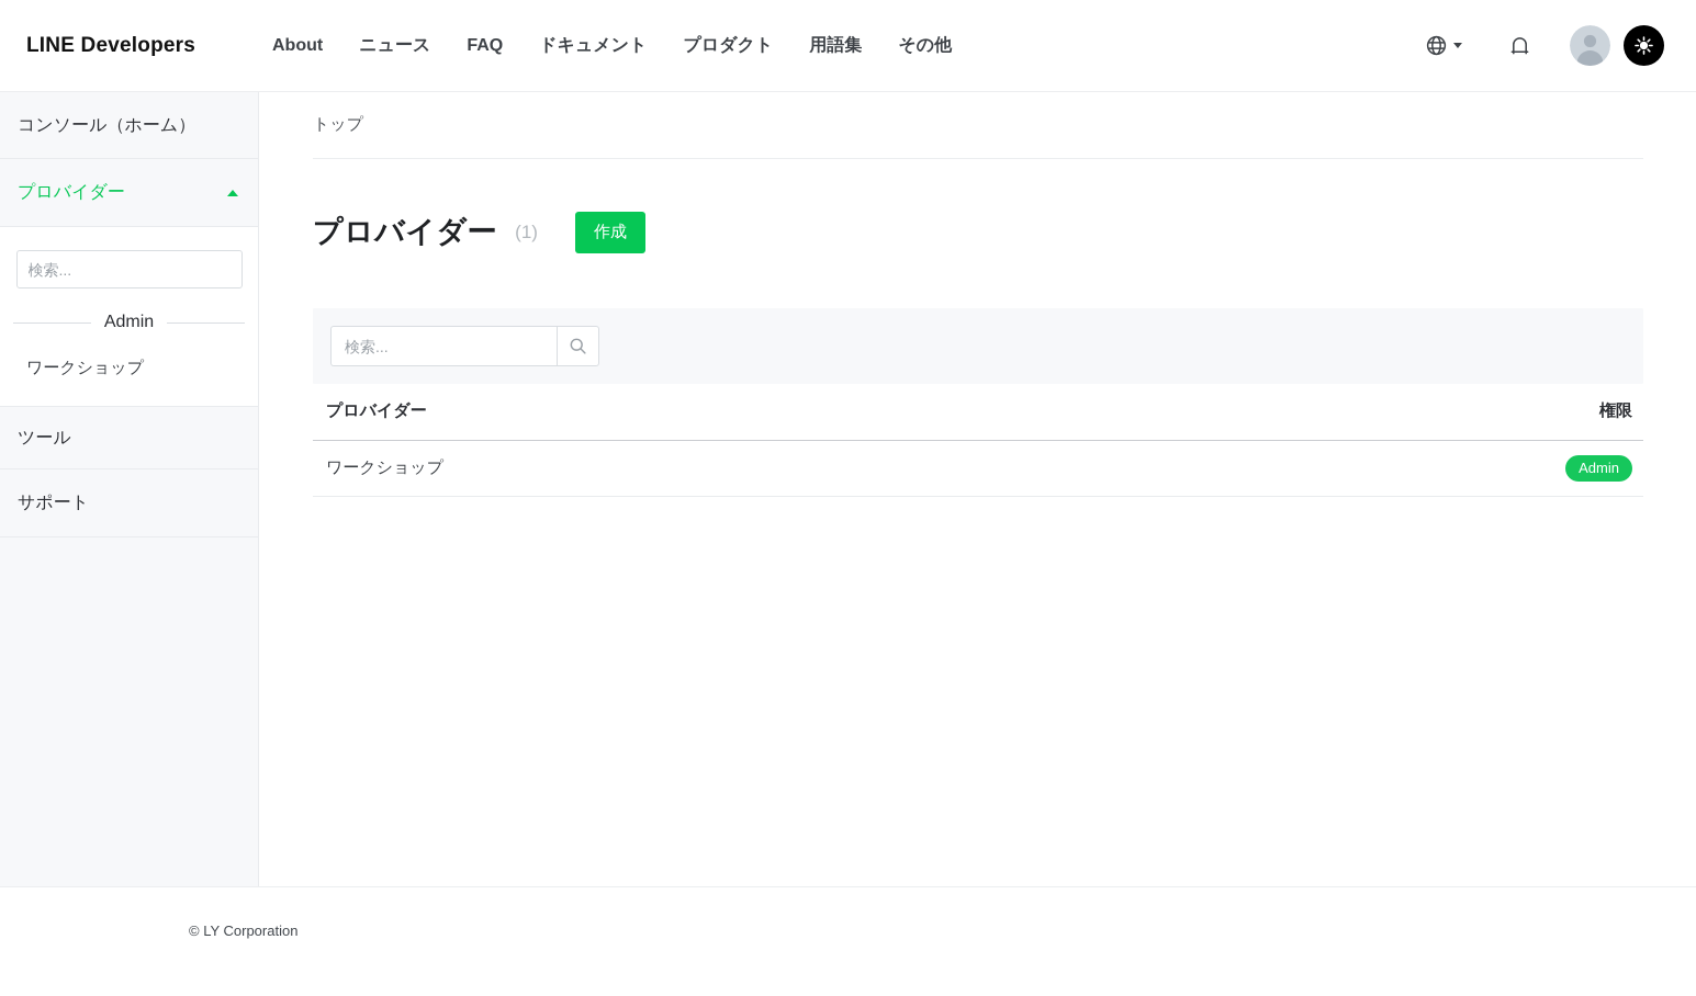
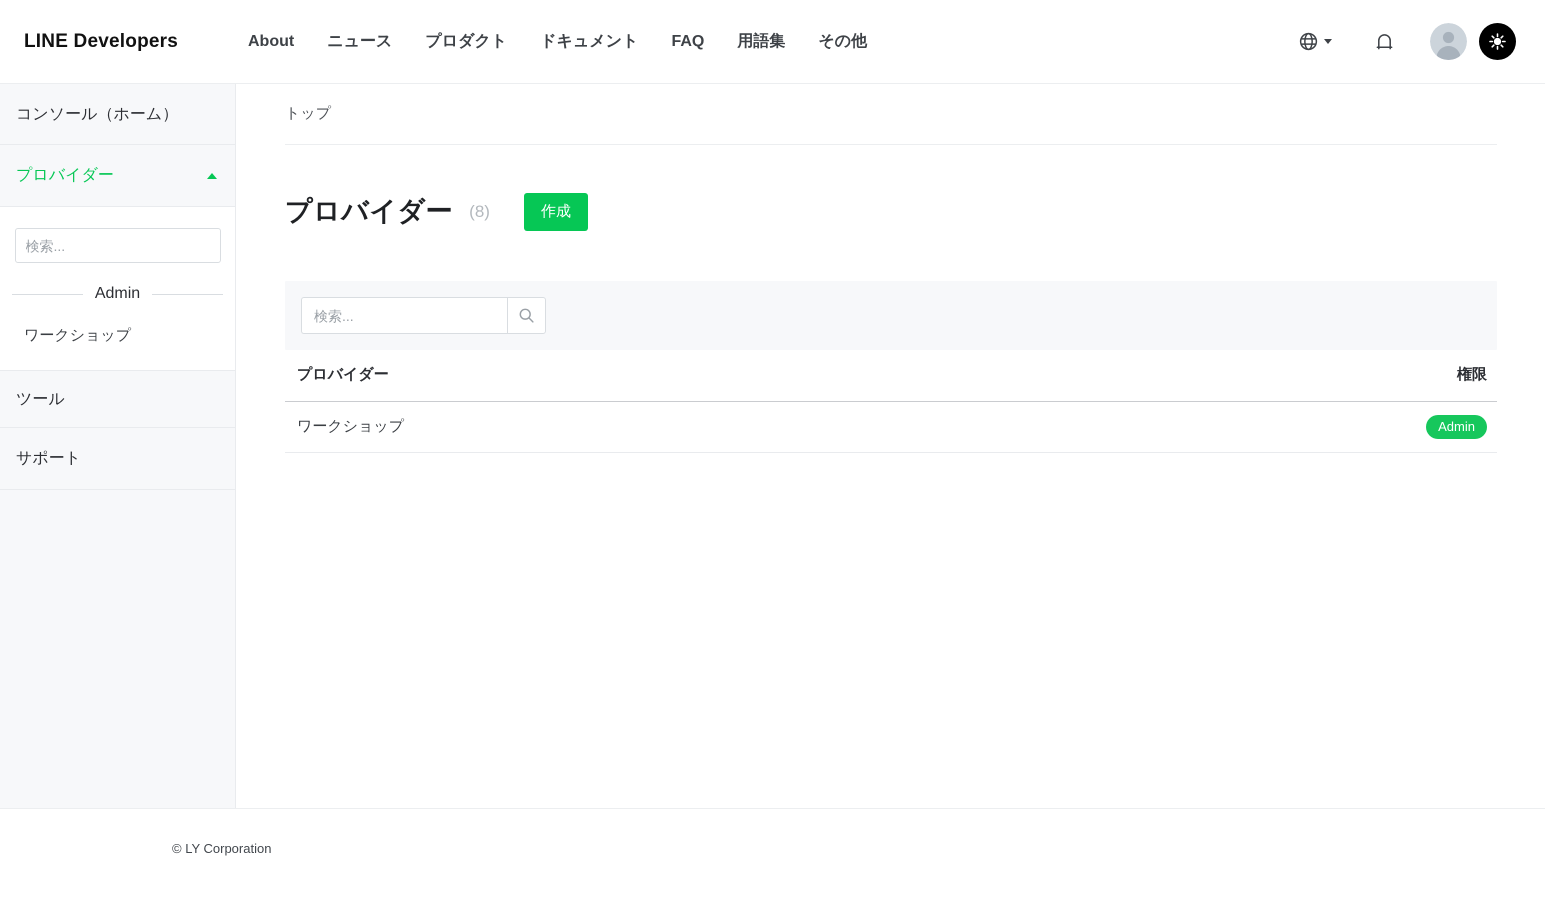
  LINE Developers
  About
  ニュース
- FAQ
+ プロダクト
  ドキュメント
- プロダクト
+ FAQ
  用語集
  その他
  コンソール（ホーム）
  プロバイダー
  検索...
  Admin
  ワークショップ
  ツール
  サポート
  トップ
  プロバイダー
- (1)
+ (8)
  作成
  検索...
  プロバイダー
  権限
  ワークショップ
  Admin
  © LY Corporation
